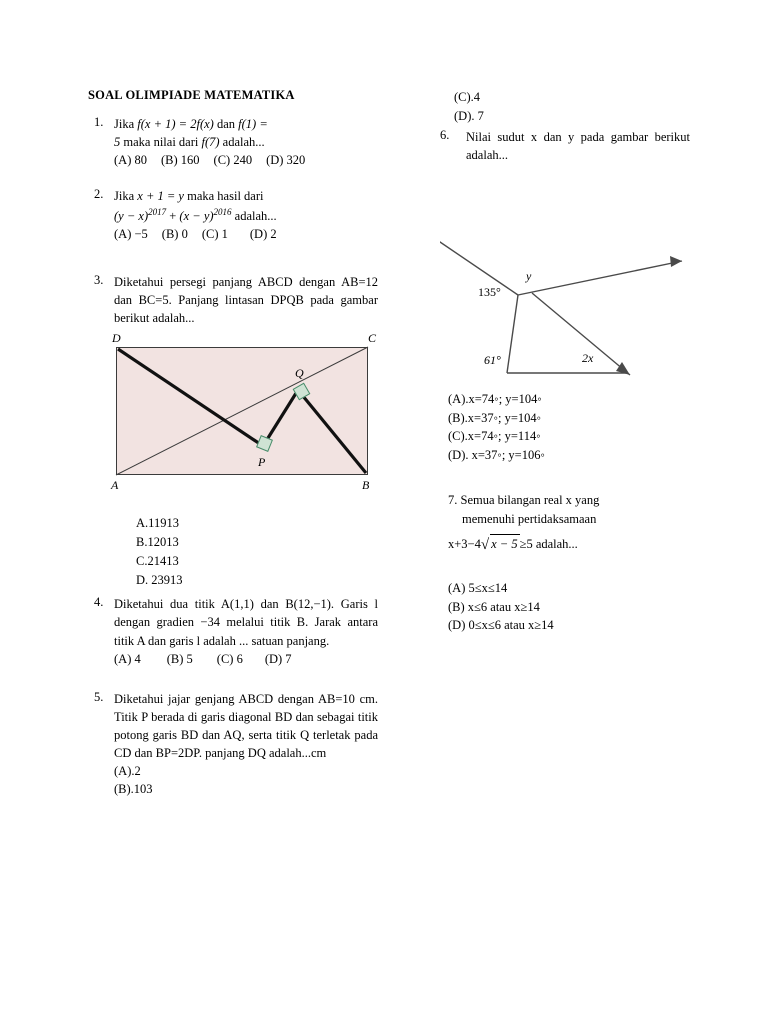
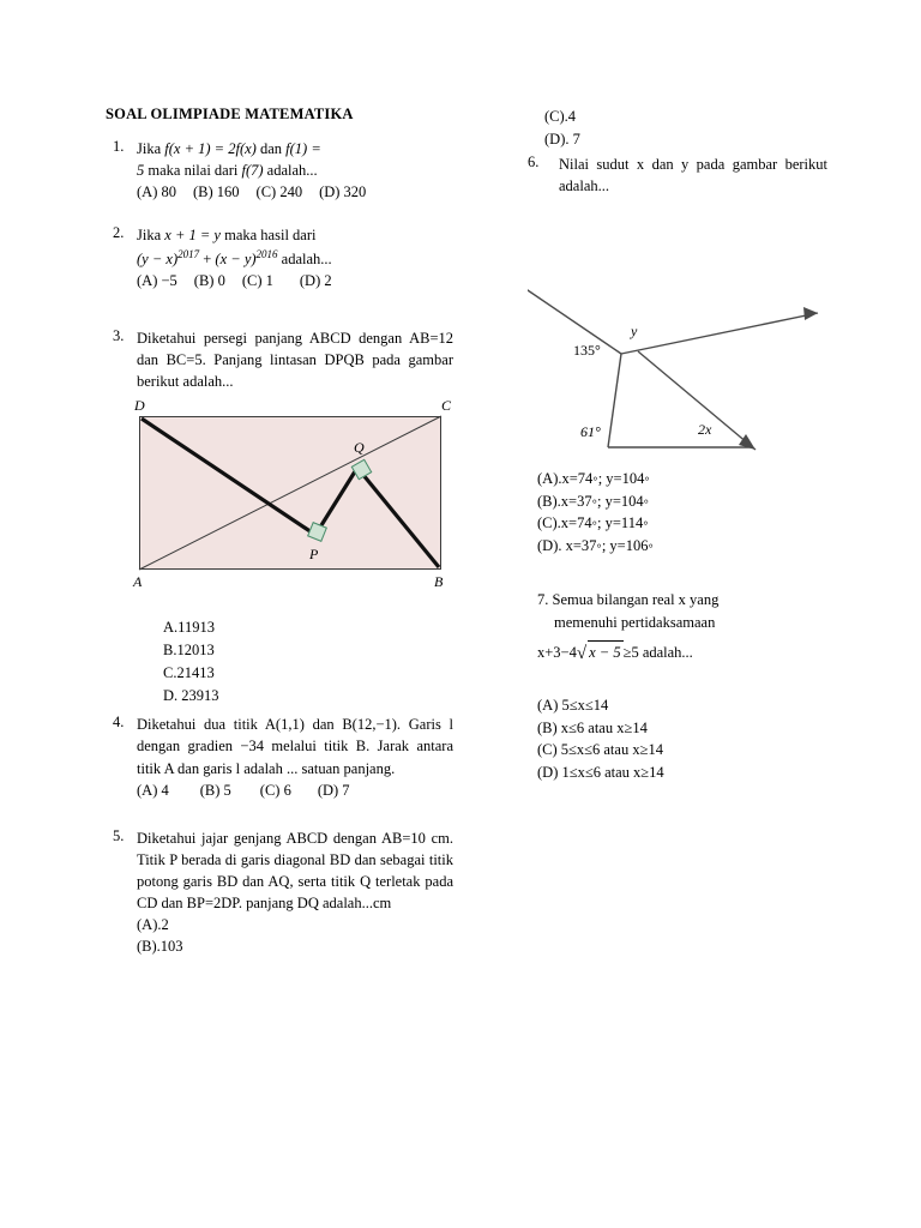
  SOAL OLIMPIADE MATEMATIKA
  1.
  Jika f(x + 1) = 2f(x) dan f(1) =
  5 maka nilai dari f(7) adalah...
  (A) 80 (B) 160 (C) 240 (D) 320
  2.
  Jika x + 1 = y maka hasil dari
  (y − x)2017 + (x − y)2016 adalah...
  (A) −5 (B) 0 (C) 1 (D) 2
  3.
  Diketahui persegi panjang ABCD dengan AB=12 dan BC=5. Panjang lintasan DPQB pada gambar berikut adalah...
  D
  C
  A
  B
  P
  Q
  A.11913
  B.12013
  C.21413
  D. 23913
  4.
  Diketahui dua titik A(1,1) dan B(12,−1). Garis l dengan gradien −34 melalui titik B. Jarak antara titik A dan garis l adalah ... satuan panjang.
  (A) 4 (B) 5 (C) 6 (D) 7
  5.
  Diketahui jajar genjang ABCD dengan AB=10 cm. Titik P berada di garis diagonal BD dan sebagai titik potong garis BD dan AQ, serta titik Q terletak pada CD dan BP=2DP. panjang DQ adalah...cm
  (A).2
  (B).103
  (C).4
  (D). 7
  6.
  Nilai sudut x dan y pada gambar berikut adalah...
  y
  135°
  61°
  2x
  (A).x=74◦; y=104◦
  (B).x=37◦; y=104◦
  (C).x=74◦; y=114◦
  (D). x=37◦; y=106◦
  7. Semua bilangan real x yang
  memenuhi pertidaksamaan
  x+3−4√ x − 5 ≥5 adalah...
  (A) 5≤x≤14
  (B) x≤6 atau x≥14
+ (C) 5≤x≤6 atau x≥14
- (D) 0≤x≤6 atau x≥14
+ (D) 1≤x≤6 atau x≥14
